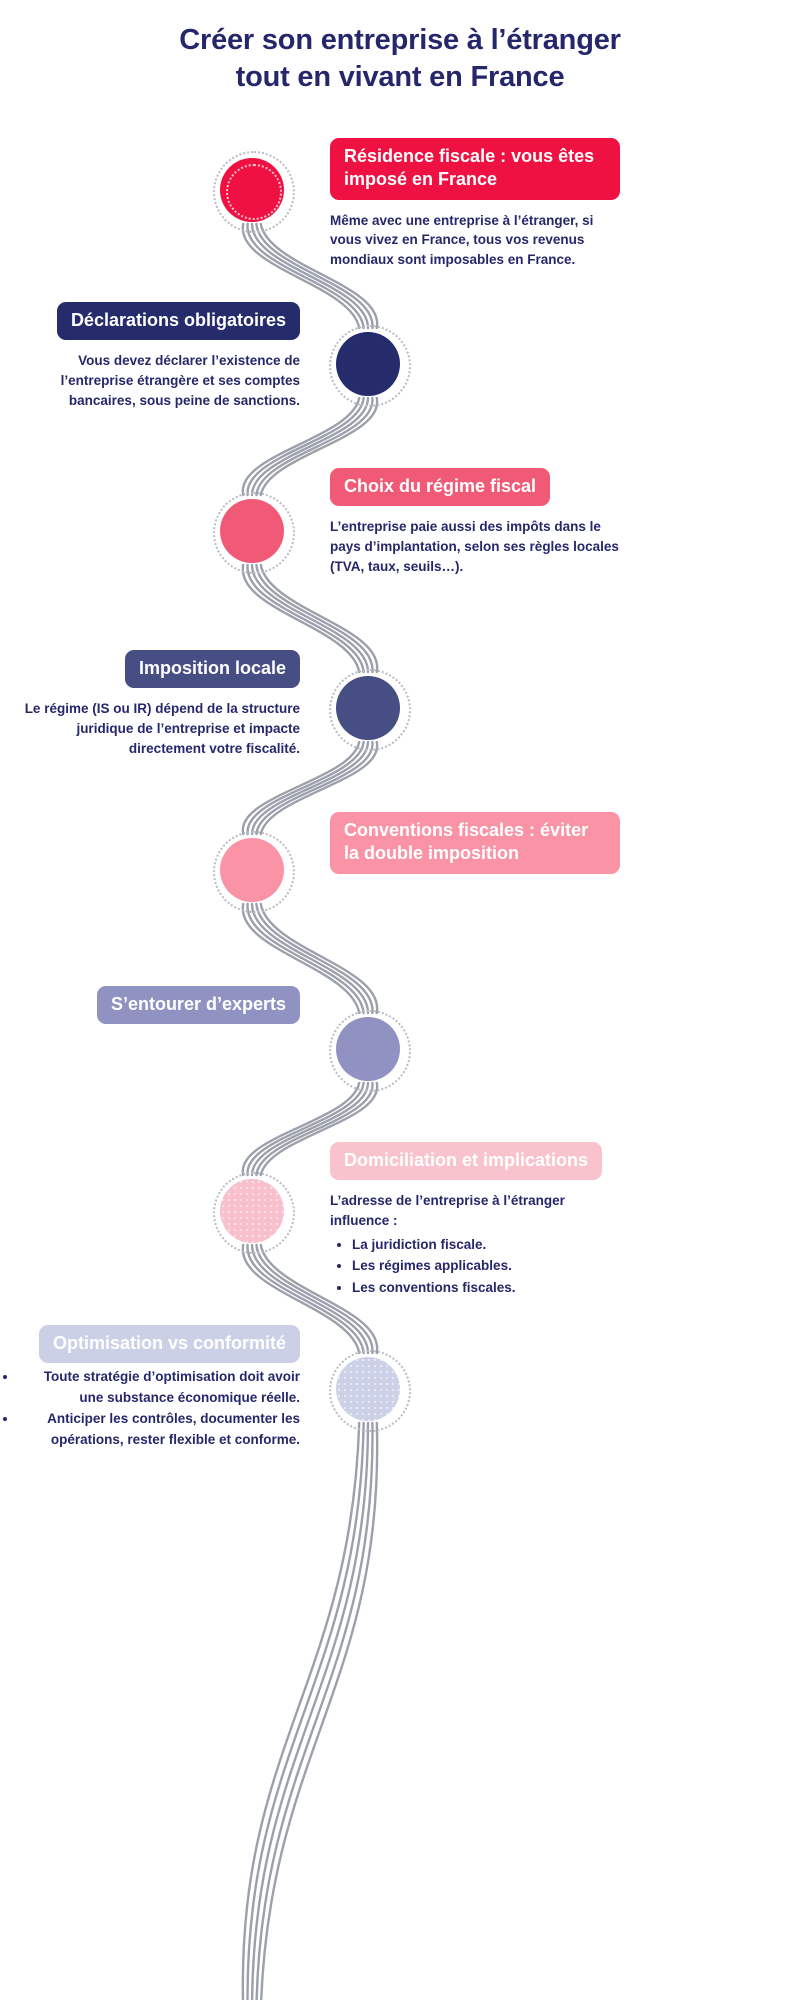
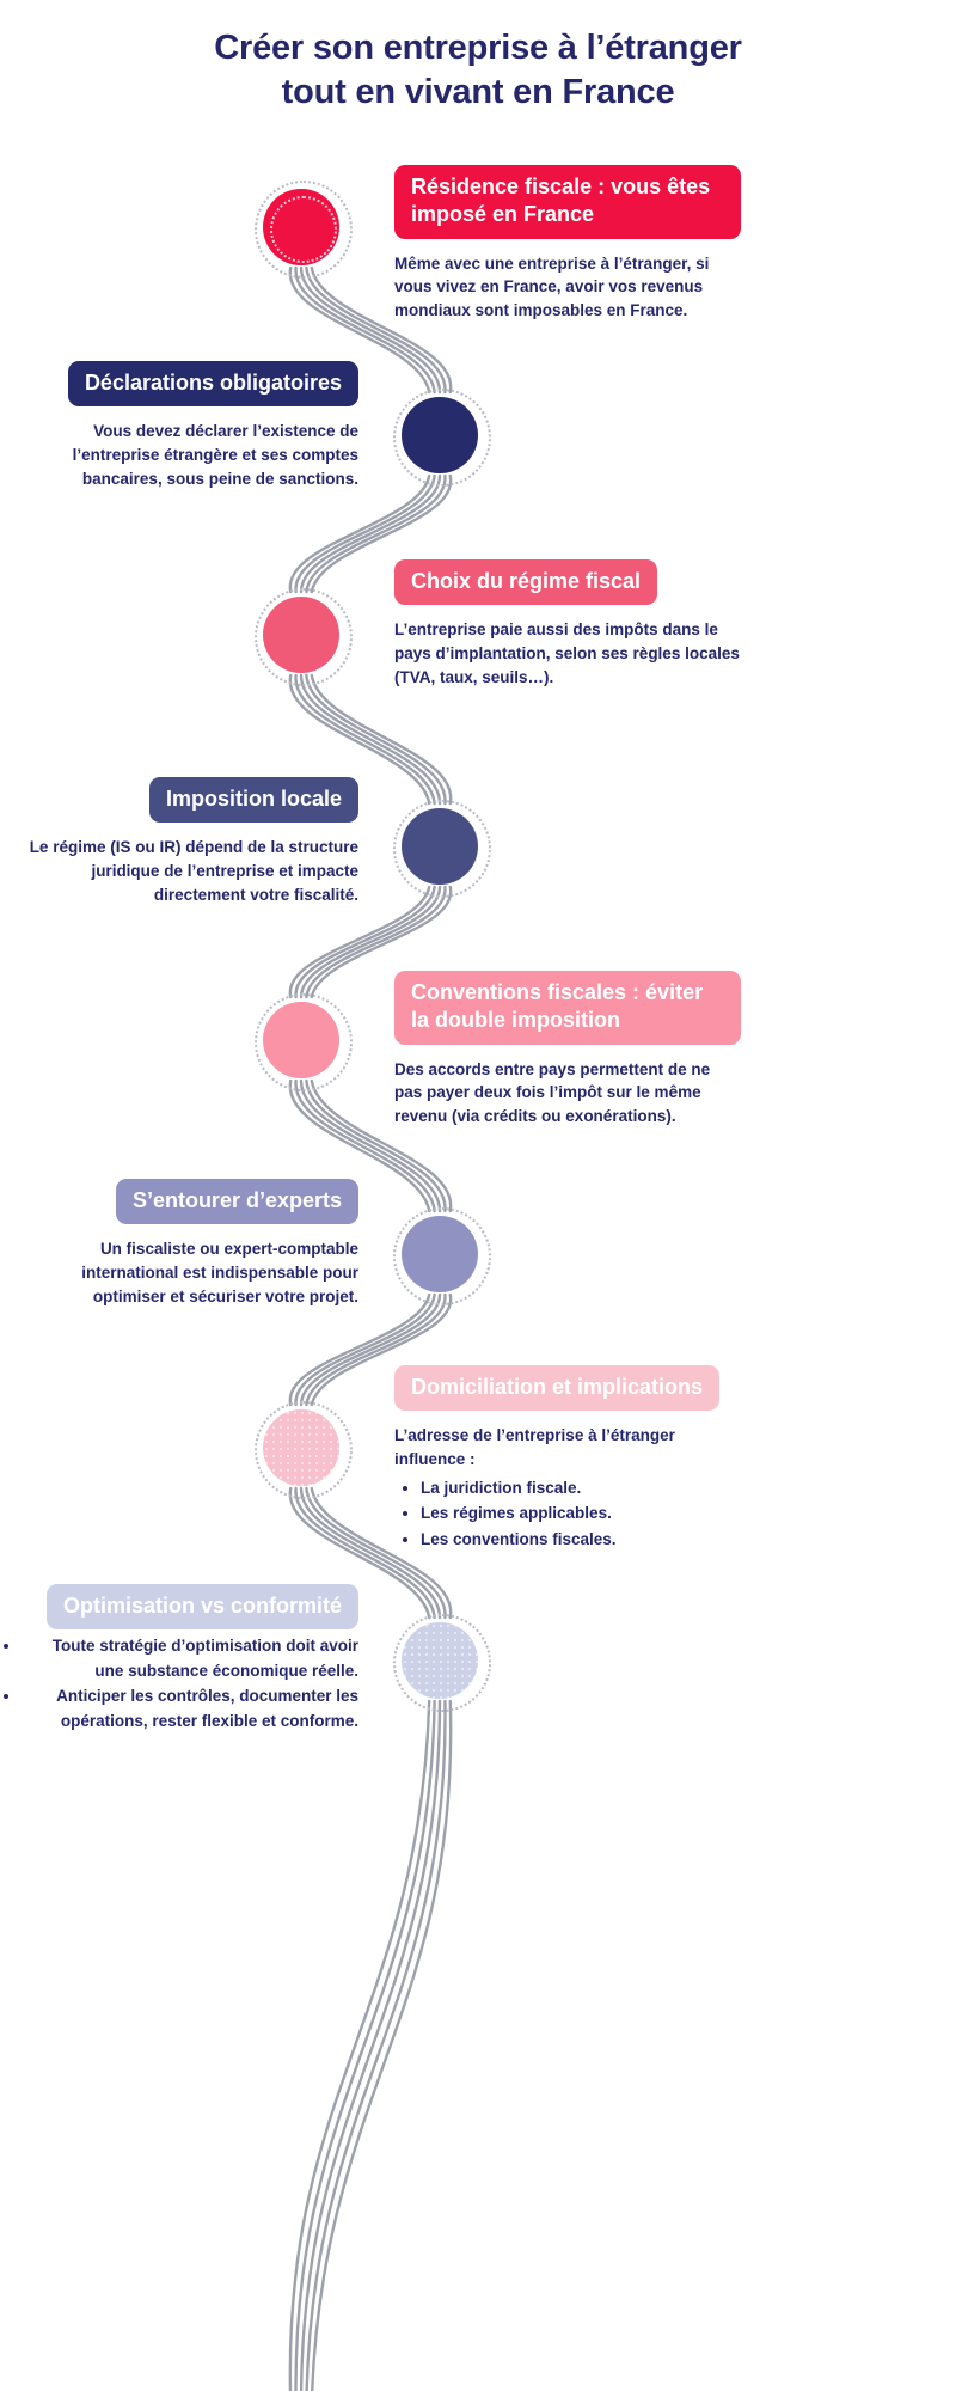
  Créer son entreprise à l’étranger
  tout en vivant en France
  Résidence fiscale : vous êtes imposé en France
- Même avec une entreprise à l’étranger, si vous vivez en France, tous vos revenus mondiaux sont imposables en France.
+ Même avec une entreprise à l’étranger, si vous vivez en France, avoir vos revenus mondiaux sont imposables en France.
  Déclarations obligatoires
  Vous devez déclarer l’existence de l’entreprise étrangère et ses comptes bancaires, sous peine de sanctions.
  Choix du régime fiscal
  L’entreprise paie aussi des impôts dans le pays d’implantation, selon ses règles locales (TVA, taux, seuils…).
  Imposition locale
  Le régime (IS ou IR) dépend de la structure juridique de l’entreprise et impacte directement votre fiscalité.
  Conventions fiscales : éviter la double imposition
+ Des accords entre pays permettent de ne pas payer deux fois l’impôt sur le même revenu (via crédits ou exonérations).
  S’entourer d’experts
+ Un fiscaliste ou expert-comptable international est indispensable pour optimiser et sécuriser votre projet.
  Domiciliation et implications
  L’adresse de l’entreprise à l’étranger influence :
  La juridiction fiscale.
  Les régimes applicables.
  Les conventions fiscales.
  Optimisation vs conformité
  Toute stratégie d’optimisation doit avoir une substance économique réelle.
  Anticiper les contrôles, documenter les opérations, rester flexible et conforme.
